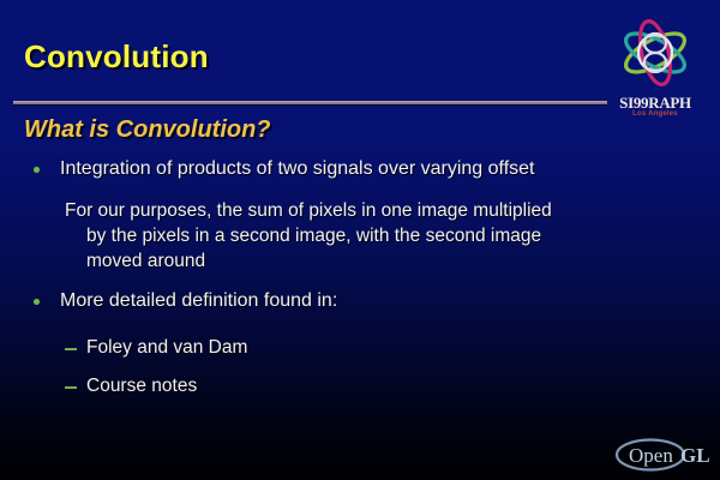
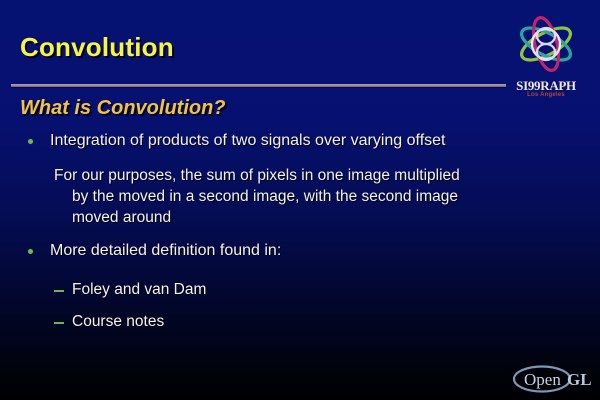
  Convolution
  What is Convolution?
  Integration of products of two signals over varying offset
  For our purposes, the sum of pixels in one image multiplied
- by the pixels in a second image, with the second image
+ by the moved in a second image, with the second image
  moved around
  More detailed definition found in:
  Foley and van Dam
  Course notes
  SI99RAPH
  Open
  GL
  .
